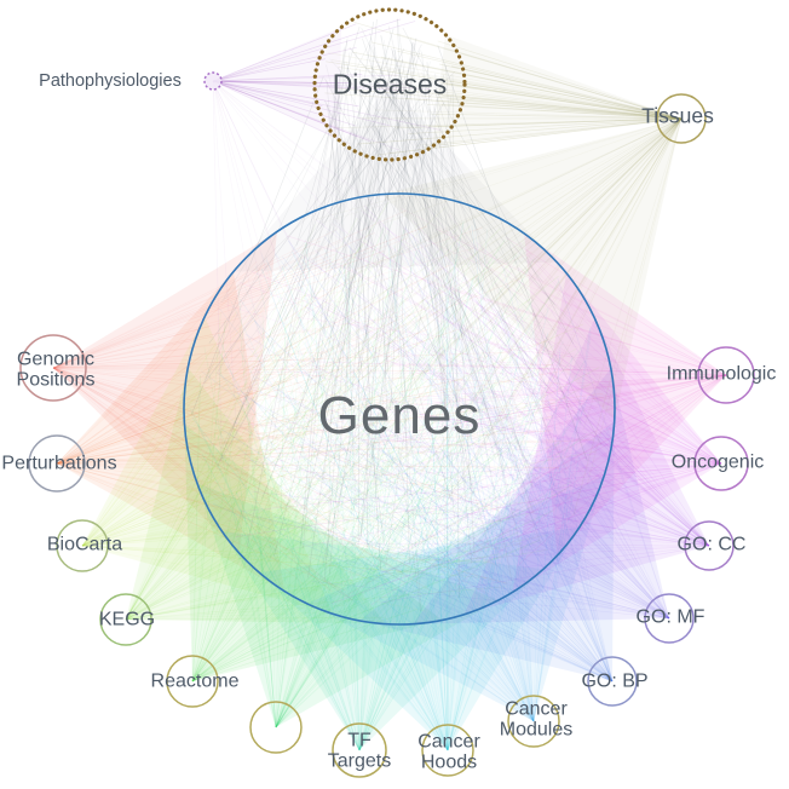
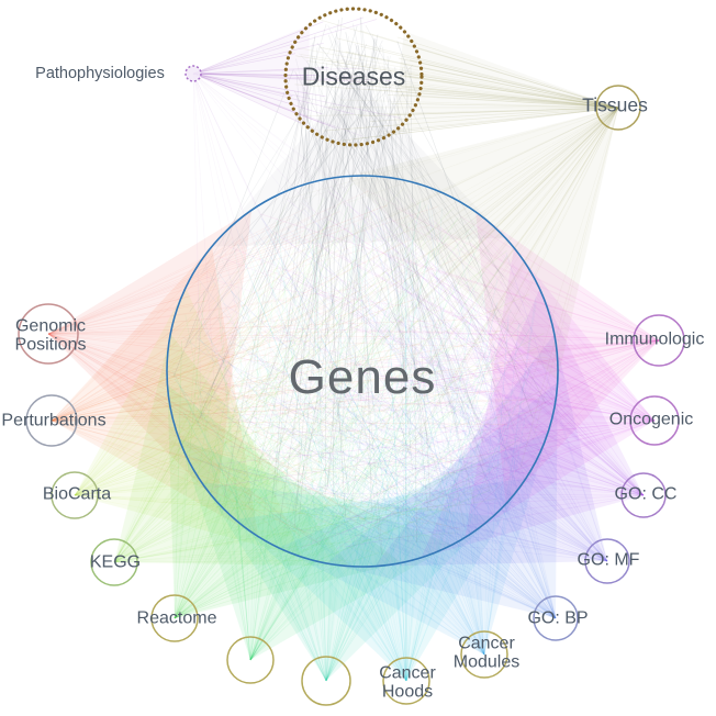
  Pathophysiologies
  Diseases
  Tissues
  Genes
  Genomic Positions
  Perturbations
  BioCarta
  KEGG
  Reactome
- TF Targets
  Cancer Hoods
  Cancer Modules
  GO: BP
  GO: MF
  GO: CC
  Oncogenic
  Immunologic
